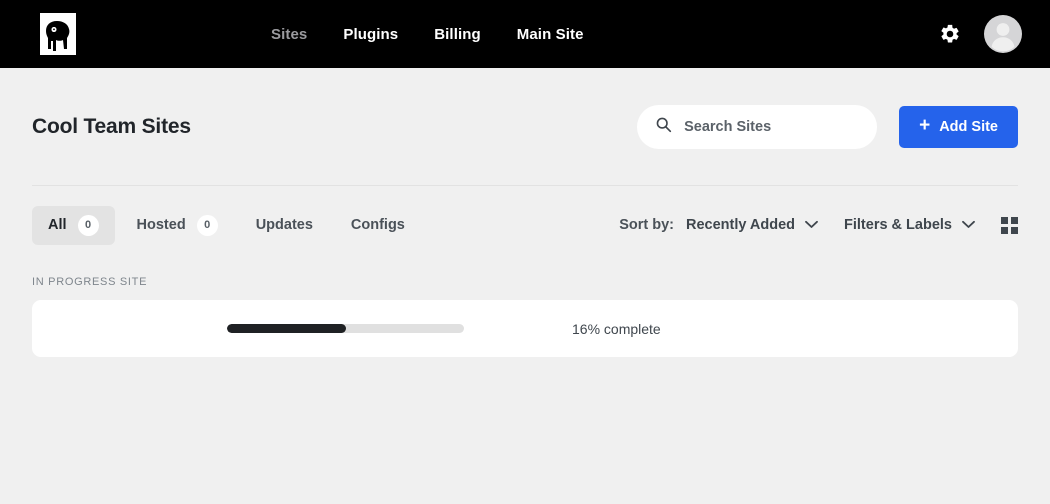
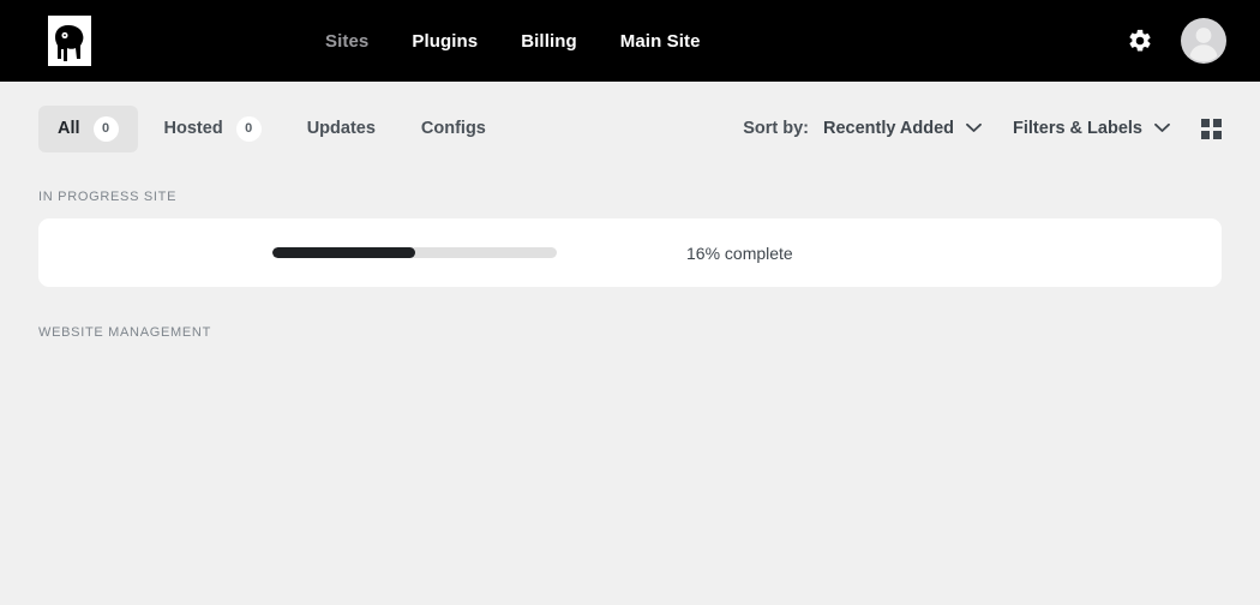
  Sites
  Plugins
  Billing
  Main Site
- Cool Team Sites
- Search Sites
- +
- Add Site
  All
  0
  Hosted
  0
  Updates
  Configs
  Sort by:
  Recently Added
  Filters & Labels
  IN PROGRESS SITE
  16% complete
+ WEBSITE MANAGEMENT
